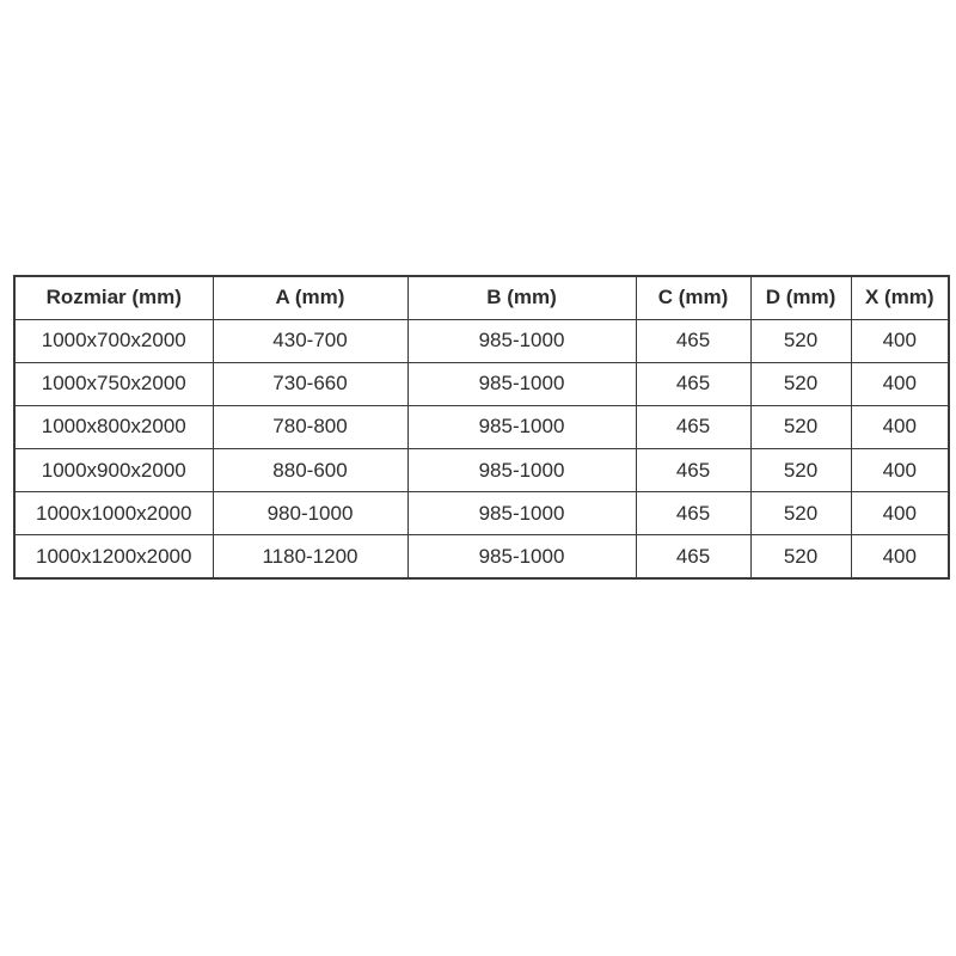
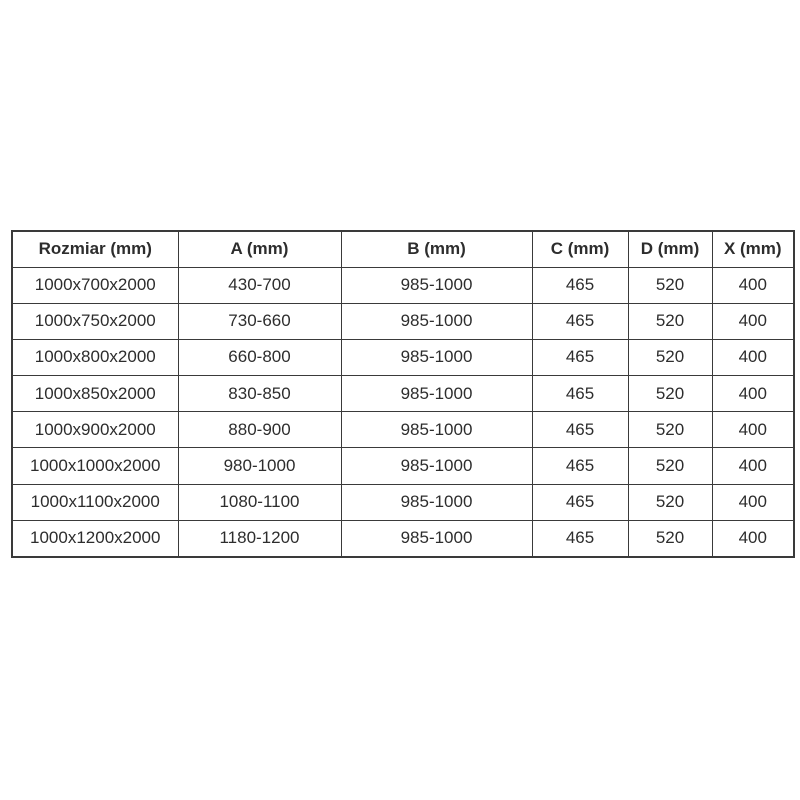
  Rozmiar (mm)	A (mm)	B (mm)	C (mm)	D (mm)	X (mm)
  1000x700x2000	430-700	985-1000	465	520	400
  1000x750x2000	730-660	985-1000	465	520	400
- 1000x800x2000	780-800	985-1000	465	520	400
+ 1000x800x2000	660-800	985-1000	465	520	400
+ 1000x850x2000	830-850	985-1000	465	520	400
- 1000x900x2000	880-600	985-1000	465	520	400
+ 1000x900x2000	880-900	985-1000	465	520	400
  1000x1000x2000	980-1000	985-1000	465	520	400
+ 1000x1100x2000	1080-1100	985-1000	465	520	400
  1000x1200x2000	1180-1200	985-1000	465	520	400
